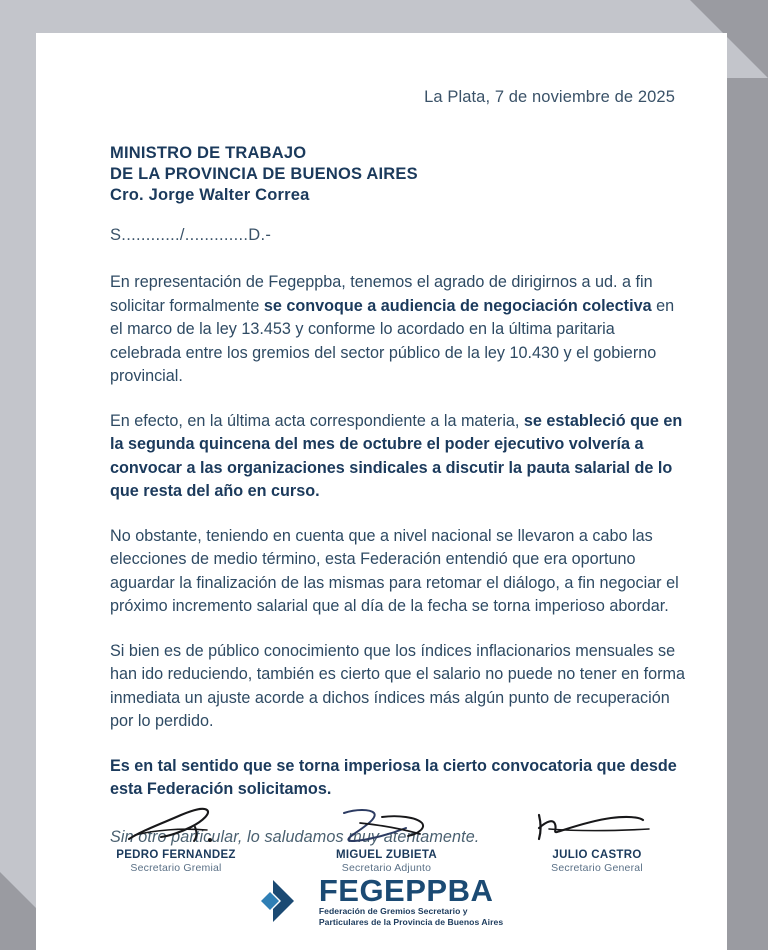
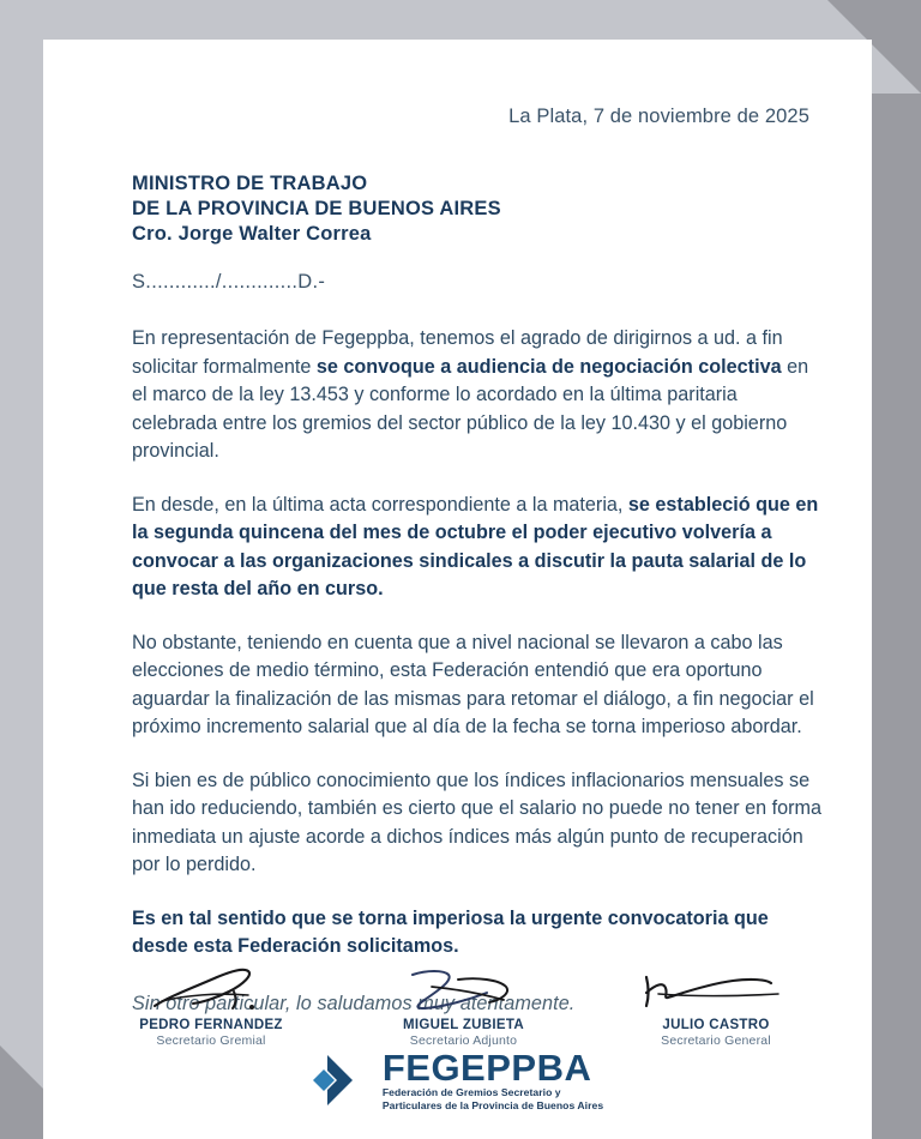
  La Plata, 7 de noviembre de 2025
  MINISTRO DE TRABAJO
  DE LA PROVINCIA DE BUENOS AIRES
  Cro. Jorge Walter Correa
  S............/.............D.-
  En representación de Fegeppba, tenemos el agrado de dirigirnos a ud. a fin solicitar formalmente se convoque a audiencia de negociación colectiva en el marco de la ley 13.453 y conforme lo acordado en la última paritaria celebrada entre los gremios del sector público de la ley 10.430 y el gobierno provincial.
- En efecto, en la última acta correspondiente a la materia, se estableció que en la segunda quincena del mes de octubre el poder ejecutivo volvería a convocar a las organizaciones sindicales a discutir la pauta salarial de lo que resta del año en curso.
+ En desde, en la última acta correspondiente a la materia, se estableció que en la segunda quincena del mes de octubre el poder ejecutivo volvería a convocar a las organizaciones sindicales a discutir la pauta salarial de lo que resta del año en curso.
  No obstante, teniendo en cuenta que a nivel nacional se llevaron a cabo las elecciones de medio término, esta Federación entendió que era oportuno aguardar la finalización de las mismas para retomar el diálogo, a fin negociar el próximo incremento salarial que al día de la fecha se torna imperioso abordar.
  Si bien es de público conocimiento que los índices inflacionarios mensuales se han ido reduciendo, también es cierto que el salario no puede no tener en forma inmediata un ajuste acorde a dichos índices más algún punto de recuperación por lo perdido.
- Es en tal sentido que se torna imperiosa la cierto convocatoria que desde esta Federación solicitamos.
+ Es en tal sentido que se torna imperiosa la urgente convocatoria que desde esta Federación solicitamos.
  Sin otr particular, lo saludamos mu atentamente.
  PEDRO FERNANDEZ
  Secretario Gremial
  MIGUEL ZUBIETA
  Secretario Adjunto
  JULIO CASTRO
  Secretario General
  FEGEPPBA
  Federación de Gremios Secretario y
  Particulares de la Provincia de Buenos Aires
